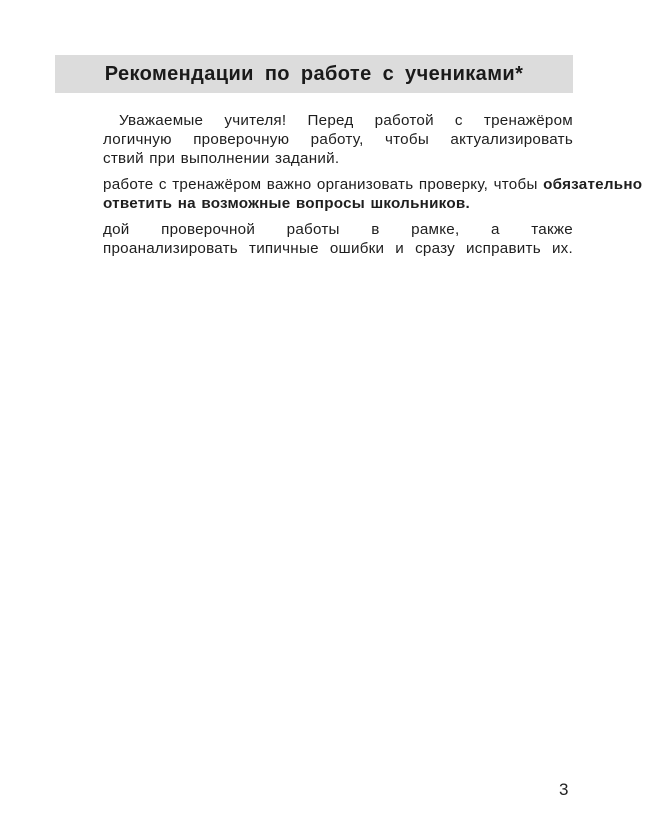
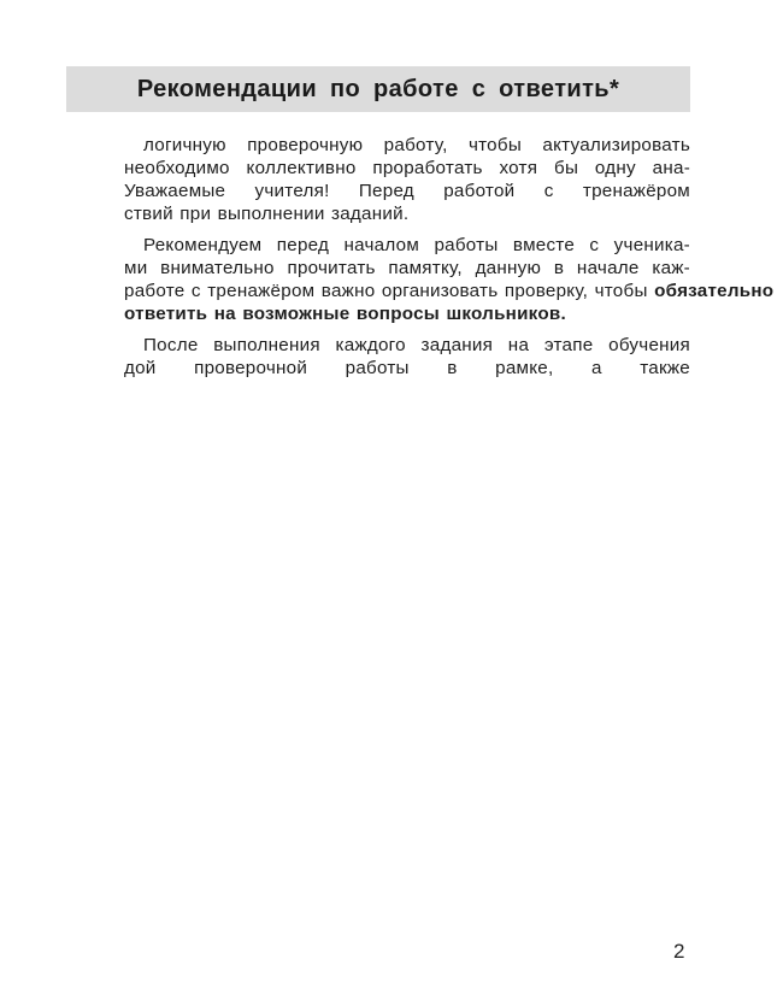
- Рекомендации по работе с учениками*
+ Рекомендации по работе с ответить*
- Уважаемые учителя! Перед работой с тренажёром
+ логичную проверочную работу, чтобы актуализировать
+ необходимо коллективно проработать хотя бы одну ана-
- логичную проверочную работу, чтобы актуализировать
+ Уважаемые учителя! Перед работой с тренажёром
  ствий при выполнении заданий.
+ Рекомендуем перед началом работы вместе с ученика-
+ ми внимательно прочитать памятку, данную в начале каж-
  работе с тренажёром важно организовать проверку, чтобы обязательно
  ответить на возможные вопросы школьников.
+ После выполнения каждого задания на этапе обучения
  дой проверочной работы в рамке, а также
- проанализировать типичные ошибки и сразу исправить их.
- 3
+ 2
